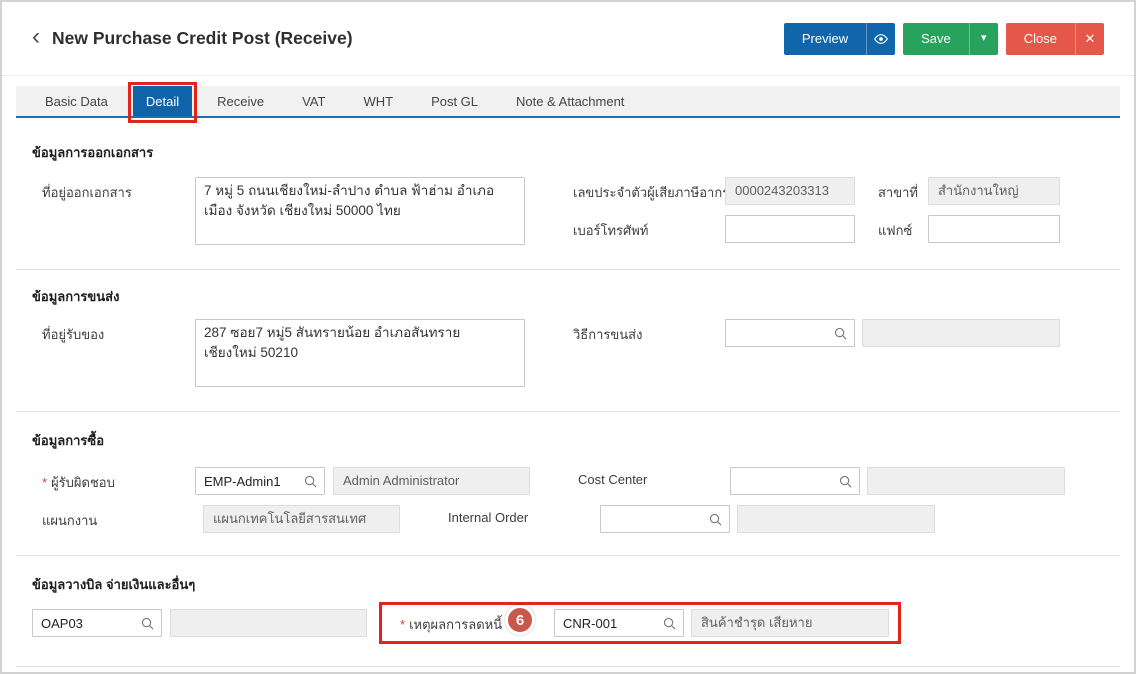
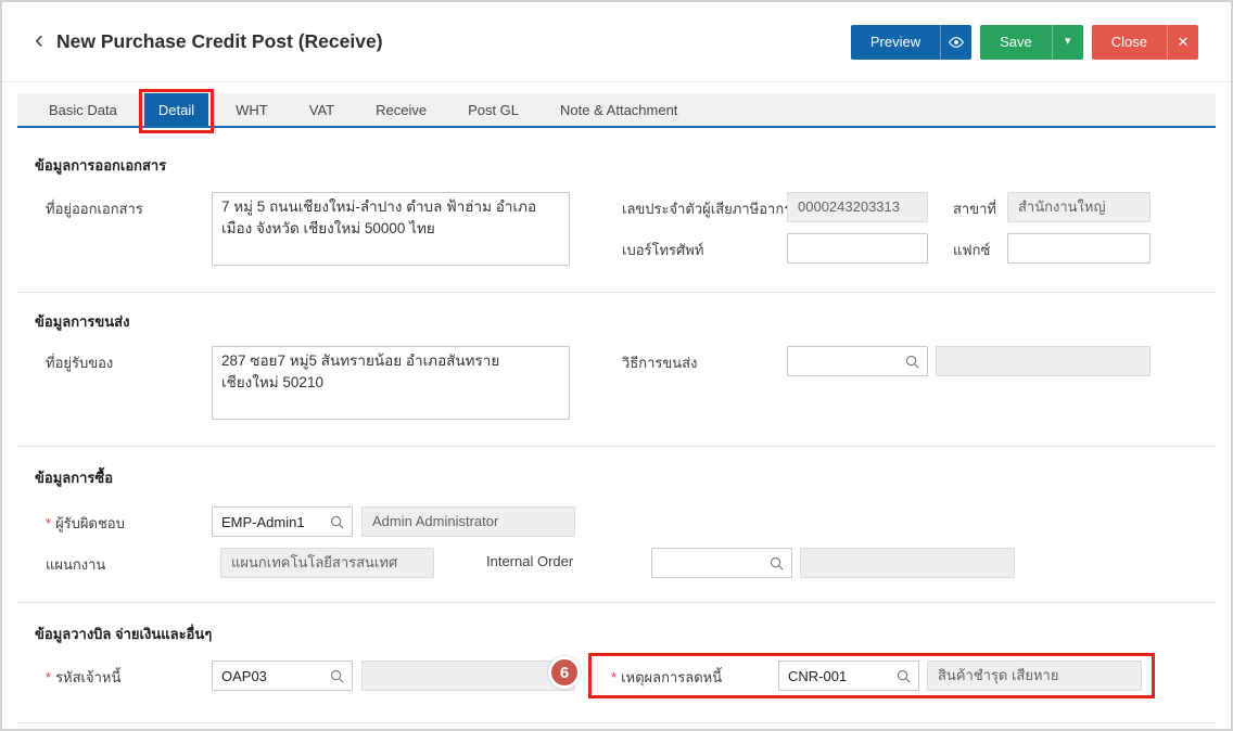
  ‹
  New Purchase Credit Post (Receive)
  Preview
  Save
  ▾
  Close
  ✕
  Basic Data
  Detail
- Receive
+ WHT
  VAT
- WHT
+ Receive
  Post GL
  Note & Attachment
  ข้อมูลการออกเอกสาร
  ที่อยู่ออกเอกสาร
  เลขประจำตัวผู้เสียภาษีอาก
  0000243203313
  สาขาที่
  สำนักงานใหญ่
  เบอร์โทรศัพท์
  แฟกซ์
  ข้อมูลการขนส่ง
  ที่อยู่รับของ
  วิธีการขนส่ง
  ข้อมูลการซื้อ
  * ผู้รับผิดชอบ
  EMP-Admin1
  Admin Administrator
- Cost Center
  แผนกงาน
  แผนกเทคโนโลยีสารสนเทศ
  Internal Order
  ข้อมูลวางบิล จ่ายเงินและอื่นๆ
+ * รหัสเจ้าหนี้
  OAP03
  6
  * เหตุผลการลดหนี้
  CNR-001
  สินค้าชำรุด เสียหาย
